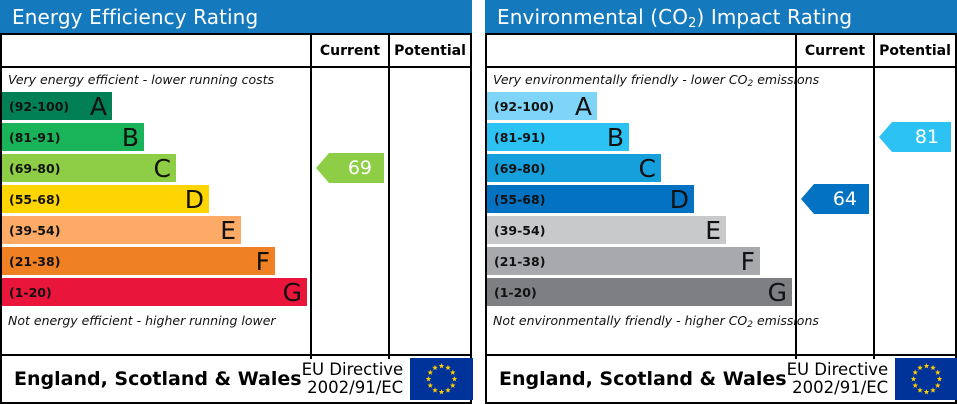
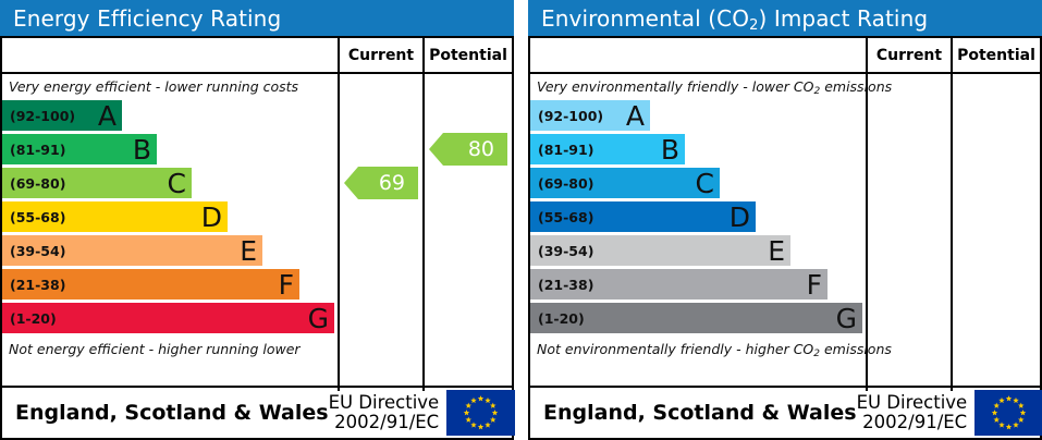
  Energy Efficiency Rating
  Current
  Potential
  Very energy efficient - lower running costs
  (92-100)
  A
  (81-91)
  B
  (69-80)
  C
  (55-68)
  D
  (39-54)
  E
  (21-38)
  F
  (1-20)
  G
  Not energy efficient - higher running lower
  69
+ 80
  England, Scotland & Wales
  EU Directive
  2002/91/EC
  Environmental (CO2) Impact Rating
  Current
  Potential
  Very environmentally friendly - lower CO2 emissons
  (92-100)
  A
  (81-91)
  B
  (69-80)
  C
  (55-68)
  D
  (39-54)
  E
  (21-38)
  F
  (1-20)
  G
  Not environmentally friendly - higher CO2 emissons
- 64
- 81
  England, Scotland & Wales
  EU Directive
  2002/91/EC
